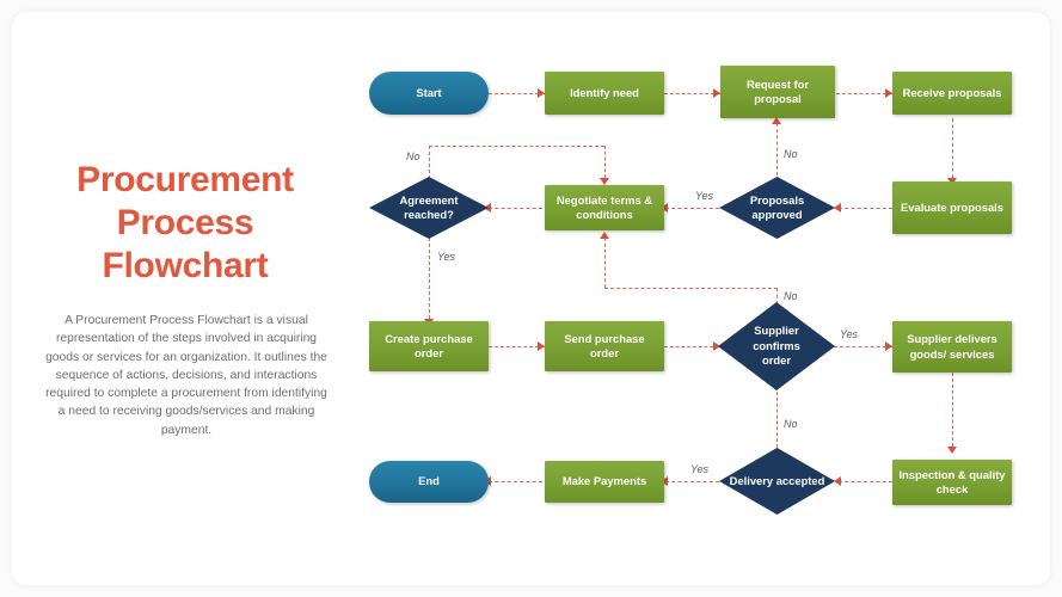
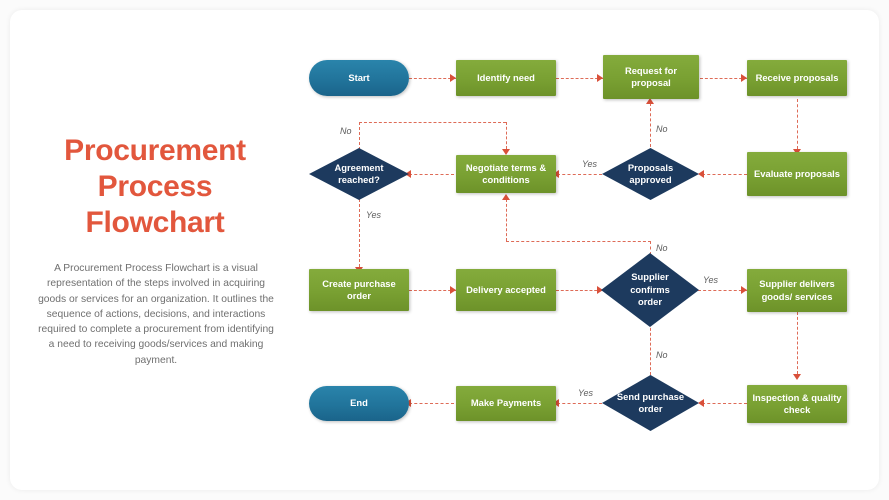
  Procurement Process Flowchart
  A Procurement Process Flowchart is a visual representation of the steps involved in acquiring goods or services for an organization. It outlines the sequence of actions, decisions, and interactions required to complete a procurement from identifying a need to receiving goods/services and making payment.
  No
  Yes
  No
  Yes
  No
  Yes
  No
  Yes
  Start
  Identify need
  Request for proposal
  Receive proposals
  Agreement reached?
  Negotiate terms & conditions
  Proposals approved
  Evaluate proposals
  Create purchase order
- Send purchase order
+ Delivery accepted
  Supplier confirms order
  Supplier delivers goods/ services
  End
  Make Payments
- Delivery accepted
+ Send purchase order
  Inspection & quality check
